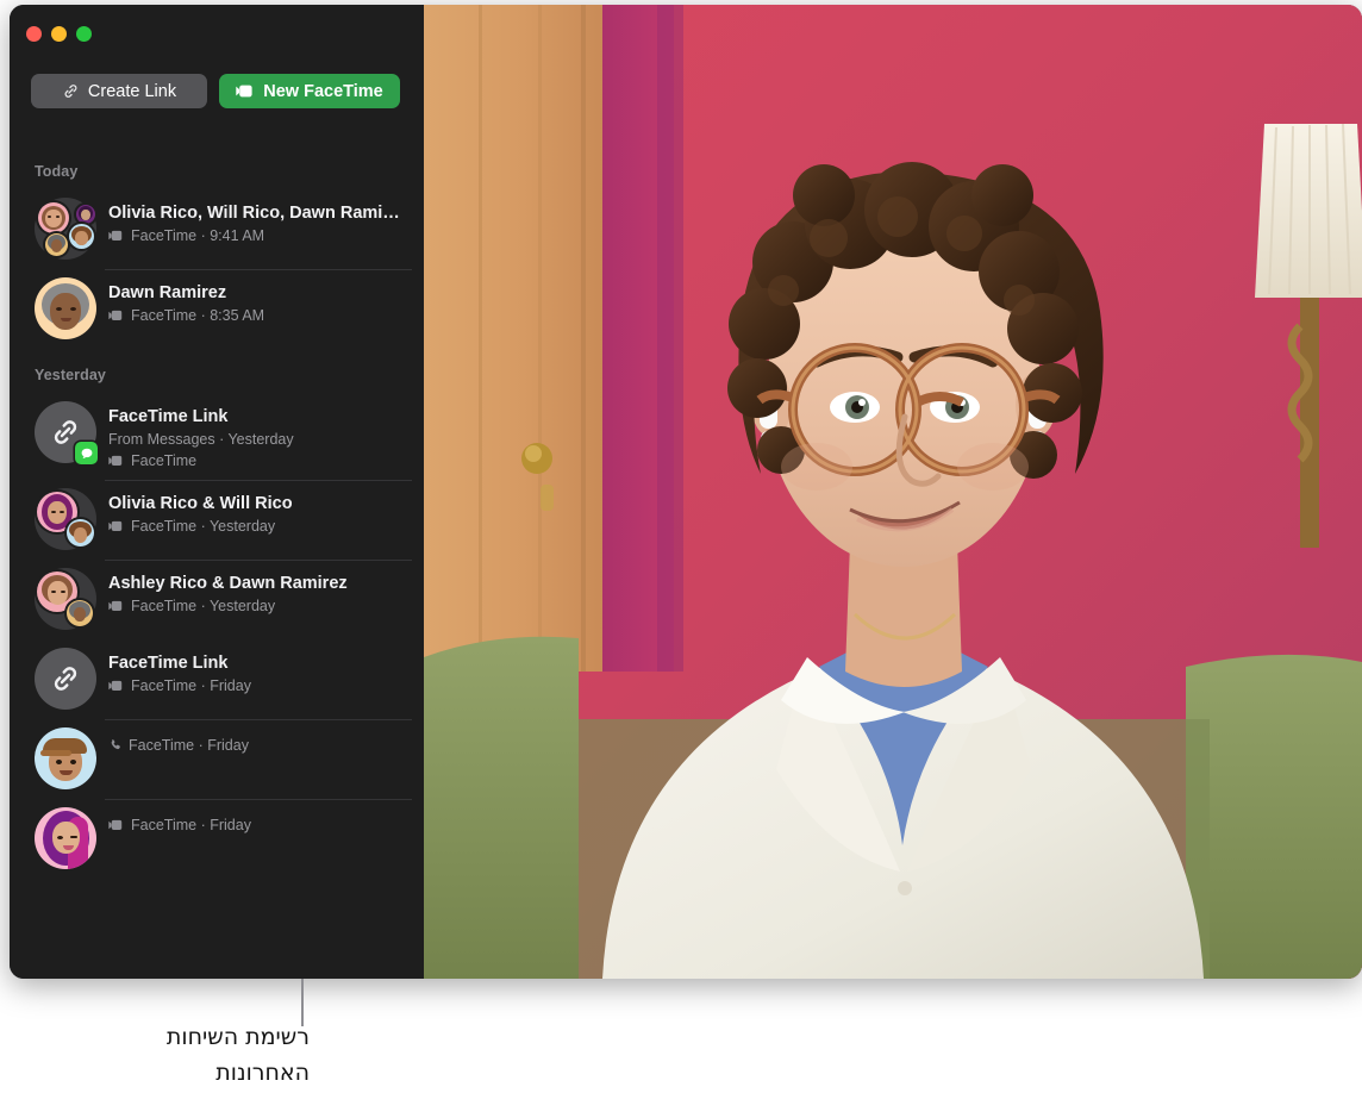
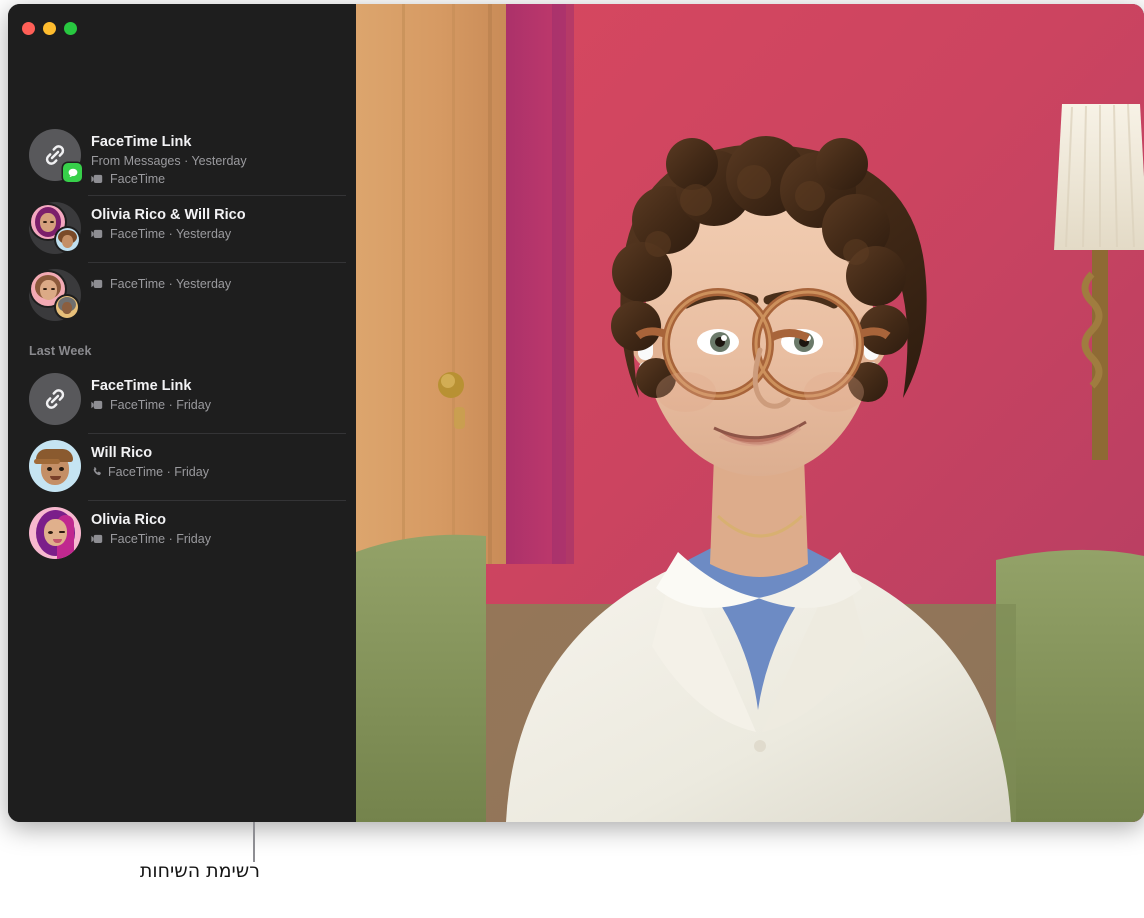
- Create Link
- New FaceTime
- Today
- Olivia Rico, Will Rico, Dawn Rami…
- FaceTime · 9:41 AM
- Dawn Ramirez
- FaceTime · 8:35 AM
- Yesterday
  FaceTime Link
  From Messages · Yesterday
  FaceTime
  Olivia Rico & Will Rico
  FaceTime · Yesterday
- Ashley Rico & Dawn Ramirez
  FaceTime · Yesterday
+ Last Week
  FaceTime Link
  FaceTime · Friday
+ Will Rico
  FaceTime · Friday
+ Olivia Rico
  FaceTime · Friday
  רשימת השיחות
- האחרונות
